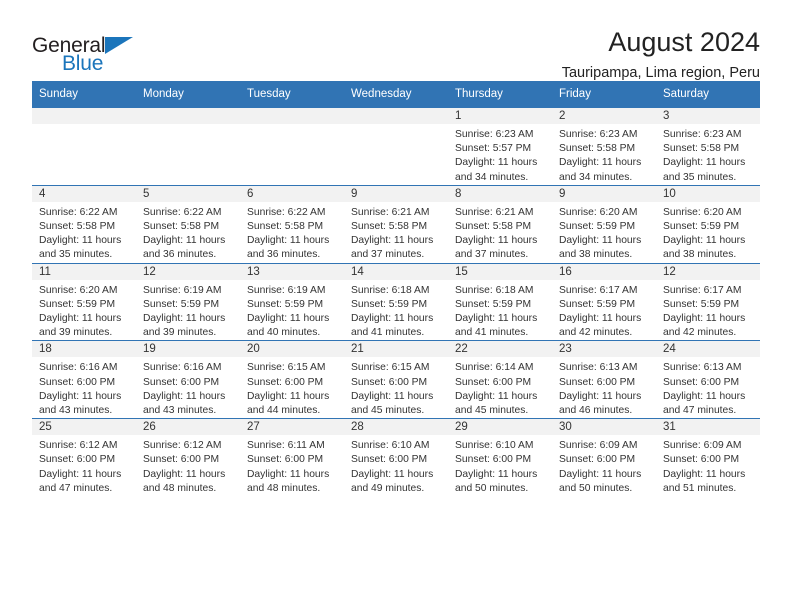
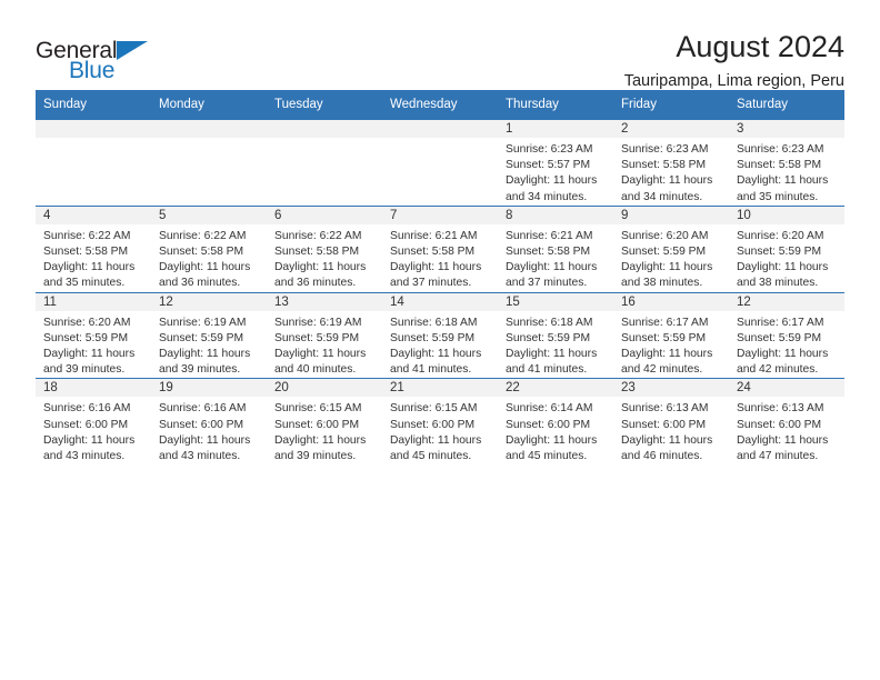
  General
  Blue
  August 2024
  Tauripampa, Lima region, Peru
  Sunday	Monday	Tuesday	Wednesday	Thursday	Friday	Saturday
  				1 Sunrise: 6:23 AM Sunset: 5:57 PM Daylight: 11 hours and 34 minutes.	2 Sunrise: 6:23 AM Sunset: 5:58 PM Daylight: 11 hours and 34 minutes.	3 Sunrise: 6:23 AM Sunset: 5:58 PM Daylight: 11 hours and 35 minutes.
- 4 Sunrise: 6:22 AM Sunset: 5:58 PM Daylight: 11 hours and 35 minutes.	5 Sunrise: 6:22 AM Sunset: 5:58 PM Daylight: 11 hours and 36 minutes.	6 Sunrise: 6:22 AM Sunset: 5:58 PM Daylight: 11 hours and 36 minutes.	9 Sunrise: 6:21 AM Sunset: 5:58 PM Daylight: 11 hours and 37 minutes.	8 Sunrise: 6:21 AM Sunset: 5:58 PM Daylight: 11 hours and 37 minutes.	9 Sunrise: 6:20 AM Sunset: 5:59 PM Daylight: 11 hours and 38 minutes.	10 Sunrise: 6:20 AM Sunset: 5:59 PM Daylight: 11 hours and 38 minutes.
+ 4 Sunrise: 6:22 AM Sunset: 5:58 PM Daylight: 11 hours and 35 minutes.	5 Sunrise: 6:22 AM Sunset: 5:58 PM Daylight: 11 hours and 36 minutes.	6 Sunrise: 6:22 AM Sunset: 5:58 PM Daylight: 11 hours and 36 minutes.	7 Sunrise: 6:21 AM Sunset: 5:58 PM Daylight: 11 hours and 37 minutes.	8 Sunrise: 6:21 AM Sunset: 5:58 PM Daylight: 11 hours and 37 minutes.	9 Sunrise: 6:20 AM Sunset: 5:59 PM Daylight: 11 hours and 38 minutes.	10 Sunrise: 6:20 AM Sunset: 5:59 PM Daylight: 11 hours and 38 minutes.
  11 Sunrise: 6:20 AM Sunset: 5:59 PM Daylight: 11 hours and 39 minutes.	12 Sunrise: 6:19 AM Sunset: 5:59 PM Daylight: 11 hours and 39 minutes.	13 Sunrise: 6:19 AM Sunset: 5:59 PM Daylight: 11 hours and 40 minutes.	14 Sunrise: 6:18 AM Sunset: 5:59 PM Daylight: 11 hours and 41 minutes.	15 Sunrise: 6:18 AM Sunset: 5:59 PM Daylight: 11 hours and 41 minutes.	16 Sunrise: 6:17 AM Sunset: 5:59 PM Daylight: 11 hours and 42 minutes.	12 Sunrise: 6:17 AM Sunset: 5:59 PM Daylight: 11 hours and 42 minutes.
- 18 Sunrise: 6:16 AM Sunset: 6:00 PM Daylight: 11 hours and 43 minutes.	19 Sunrise: 6:16 AM Sunset: 6:00 PM Daylight: 11 hours and 43 minutes.	20 Sunrise: 6:15 AM Sunset: 6:00 PM Daylight: 11 hours and 44 minutes.	21 Sunrise: 6:15 AM Sunset: 6:00 PM Daylight: 11 hours and 45 minutes.	22 Sunrise: 6:14 AM Sunset: 6:00 PM Daylight: 11 hours and 45 minutes.	23 Sunrise: 6:13 AM Sunset: 6:00 PM Daylight: 11 hours and 46 minutes.	24 Sunrise: 6:13 AM Sunset: 6:00 PM Daylight: 11 hours and 47 minutes.
+ 18 Sunrise: 6:16 AM Sunset: 6:00 PM Daylight: 11 hours and 43 minutes.	19 Sunrise: 6:16 AM Sunset: 6:00 PM Daylight: 11 hours and 43 minutes.	20 Sunrise: 6:15 AM Sunset: 6:00 PM Daylight: 11 hours and 39 minutes.	21 Sunrise: 6:15 AM Sunset: 6:00 PM Daylight: 11 hours and 45 minutes.	22 Sunrise: 6:14 AM Sunset: 6:00 PM Daylight: 11 hours and 45 minutes.	23 Sunrise: 6:13 AM Sunset: 6:00 PM Daylight: 11 hours and 46 minutes.	24 Sunrise: 6:13 AM Sunset: 6:00 PM Daylight: 11 hours and 47 minutes.
- 25 Sunrise: 6:12 AM Sunset: 6:00 PM Daylight: 11 hours and 47 minutes.	26 Sunrise: 6:12 AM Sunset: 6:00 PM Daylight: 11 hours and 48 minutes.	27 Sunrise: 6:11 AM Sunset: 6:00 PM Daylight: 11 hours and 48 minutes.	28 Sunrise: 6:10 AM Sunset: 6:00 PM Daylight: 11 hours and 49 minutes.	29 Sunrise: 6:10 AM Sunset: 6:00 PM Daylight: 11 hours and 50 minutes.	30 Sunrise: 6:09 AM Sunset: 6:00 PM Daylight: 11 hours and 50 minutes.	31 Sunrise: 6:09 AM Sunset: 6:00 PM Daylight: 11 hours and 51 minutes.
